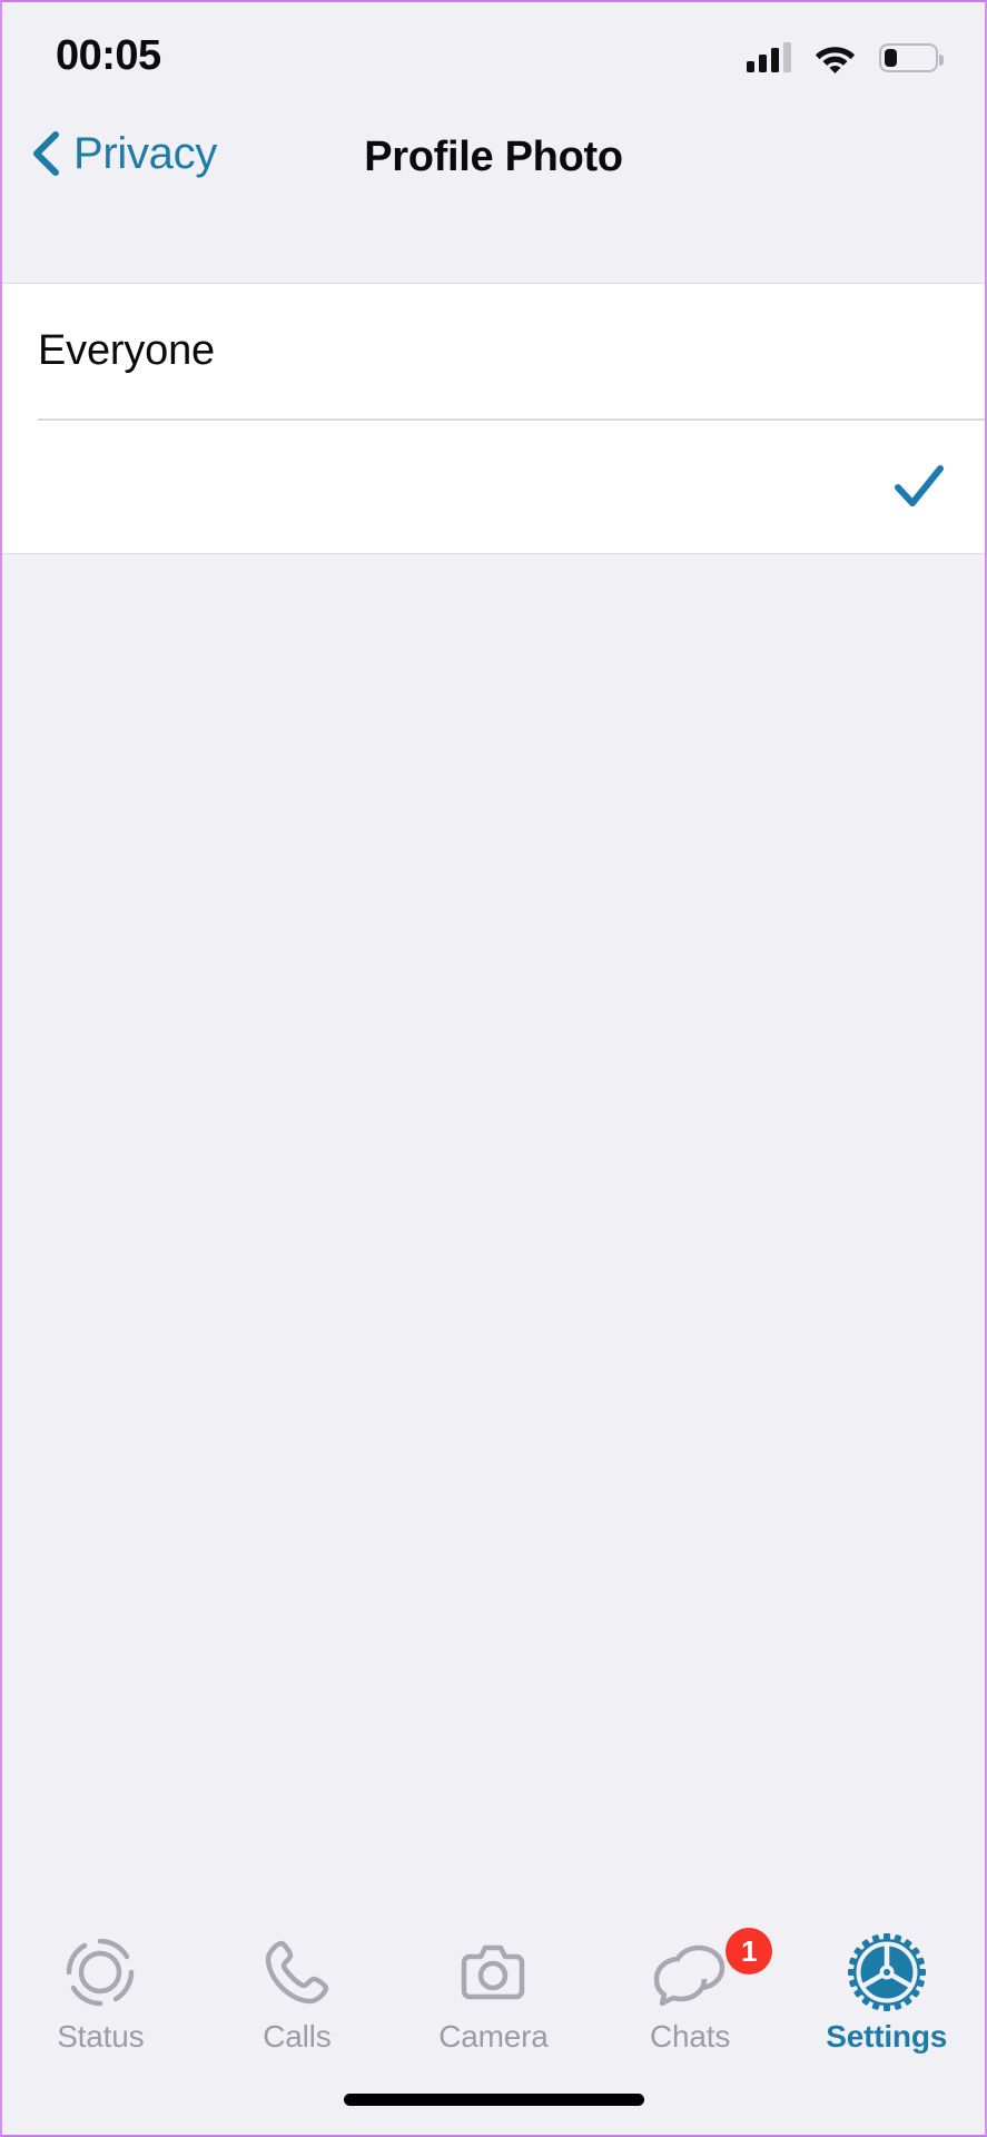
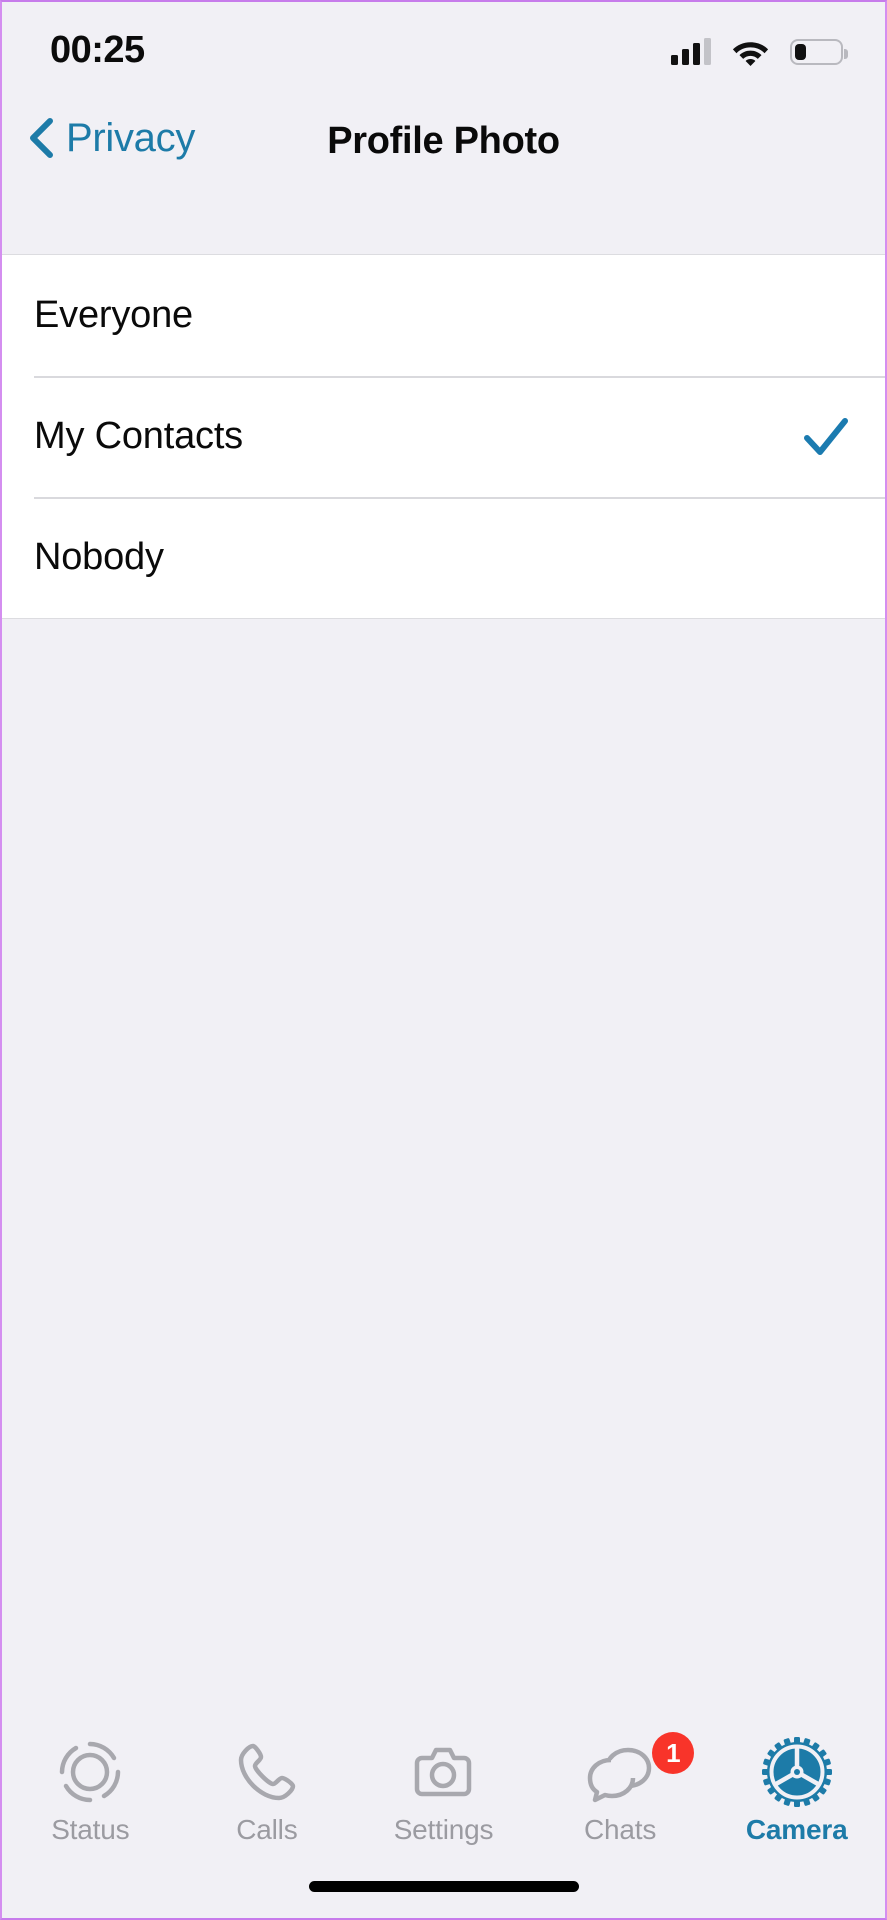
- 00:05
+ 00:25
  Privacy
  Profile Photo
  Everyone
+ My Contacts
+ Nobody
  Status
  Calls
- Camera
+ Settings
  1
  Chats
- Settings
+ Camera
